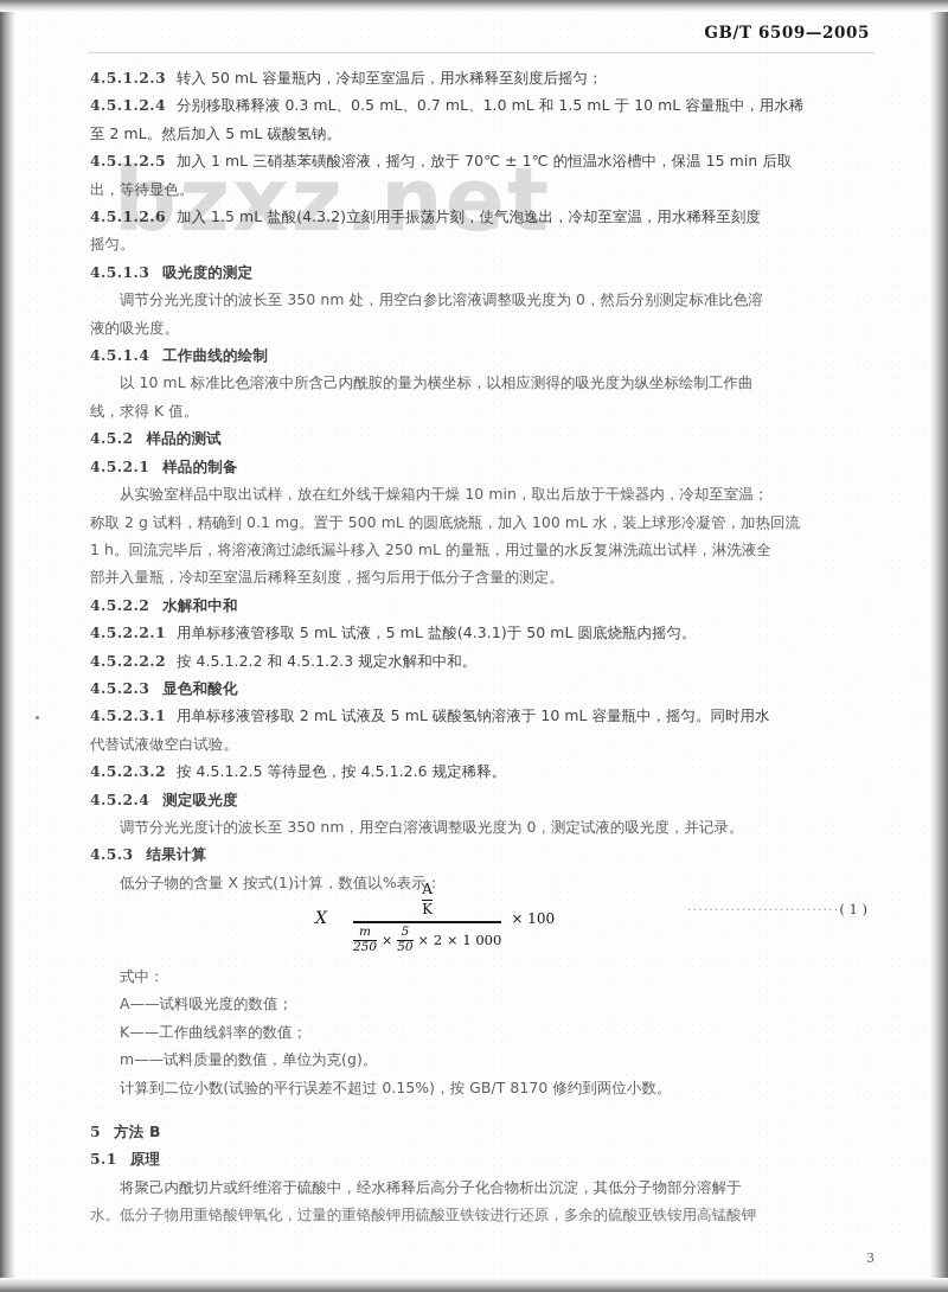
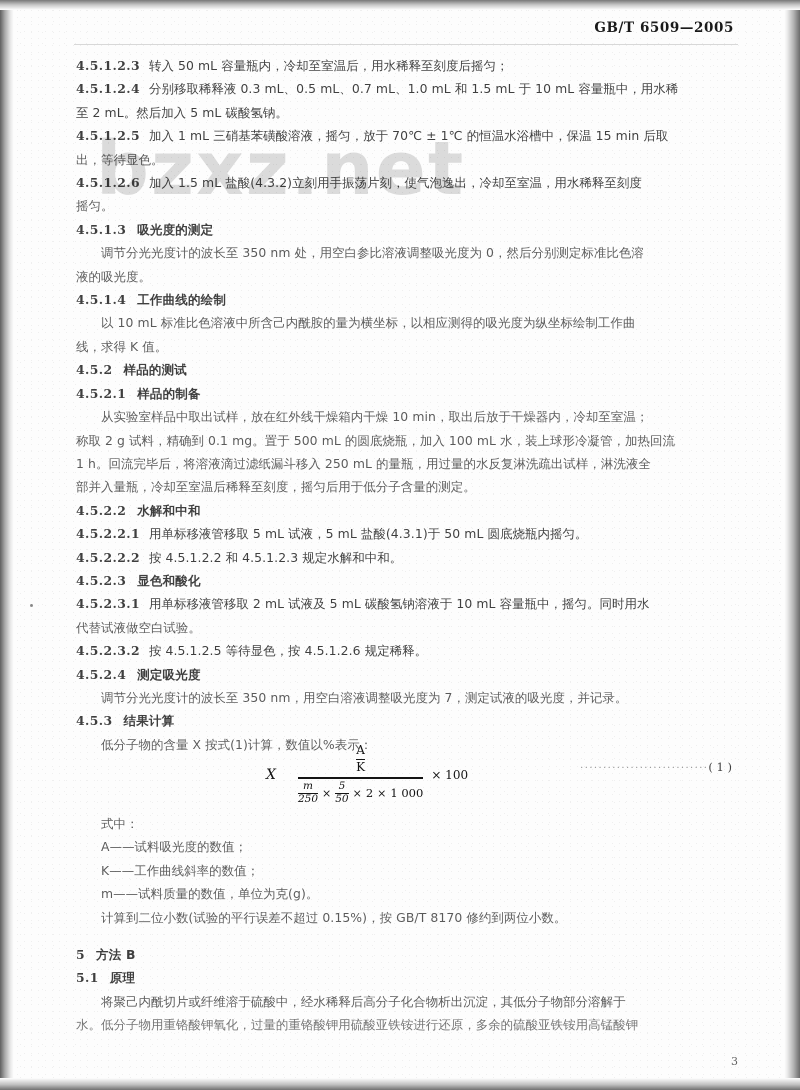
  GB/T 6509—2005
  bzxz.net
  4.5.1.2.3 转入 50 mL 容量瓶内，冷却至室温后，用水稀释至刻度后摇匀；
  4.5.1.2.4 分别移取稀释液 0.3 mL、0.5 mL、0.7 mL、1.0 mL 和 1.5 mL 于 10 mL 容量瓶中，用水稀
  至 2 mL。然后加入 5 mL 碳酸氢钠。
  4.5.1.2.5 加入 1 mL 三硝基苯磺酸溶液，摇匀，放于 70℃ ± 1℃ 的恒温水浴槽中，保温 15 min 后取
  出，等待显色。
  4.5.1.2.6 加入 1.5 mL 盐酸(4.3.2)立刻用手振荡片刻，使气泡逸出，冷却至室温，用水稀释至刻度
  摇匀。
  4.5.1.3 吸光度的测定
  调节分光光度计的波长至 350 nm 处，用空白参比溶液调整吸光度为 0，然后分别测定标准比色溶
  液的吸光度。
  4.5.1.4 工作曲线的绘制
  以 10 mL 标准比色溶液中所含己内酰胺的量为横坐标，以相应测得的吸光度为纵坐标绘制工作曲
  线，求得 K 值。
  4.5.2 样品的测试
  4.5.2.1 样品的制备
  从实验室样品中取出试样，放在红外线干燥箱内干燥 10 min，取出后放于干燥器内，冷却至室温；
  称取 2 g 试料，精确到 0.1 mg。置于 500 mL 的圆底烧瓶，加入 100 mL 水，装上球形冷凝管，加热回流
  1 h。回流完毕后，将溶液滴过滤纸漏斗移入 250 mL 的量瓶，用过量的水反复淋洗疏出试样，淋洗液全
  部并入量瓶，冷却至室温后稀释至刻度，摇匀后用于低分子含量的测定。
  4.5.2.2 水解和中和
  4.5.2.2.1 用单标移液管移取 5 mL 试液，5 mL 盐酸(4.3.1)于 50 mL 圆底烧瓶内摇匀。
  4.5.2.2.2 按 4.5.1.2.2 和 4.5.1.2.3 规定水解和中和。
  4.5.2.3 显色和酸化
  4.5.2.3.1 用单标移液管移取 2 mL 试液及 5 mL 碳酸氢钠溶液于 10 mL 容量瓶中，摇匀。同时用水
  代替试液做空白试验。
  4.5.2.3.2 按 4.5.1.2.5 等待显色，按 4.5.1.2.6 规定稀释。
  4.5.2.4 测定吸光度
- 调节分光光度计的波长至 350 nm，用空白溶液调整吸光度为 0，测定试液的吸光度，并记录。
+ 调节分光光度计的波长至 350 nm，用空白溶液调整吸光度为 7，测定试液的吸光度，并记录。
  4.5.3 结果计算
  低分子物的含量 X 按式(1)计算，数值以%表示：
  X
  A
  K
  m
  250
  ×
  5
  50
  ×
  2
  ×
  1 000
  × 100
  ····························( 1 )
  式中：
  A——试料吸光度的数值；
  K——工作曲线斜率的数值；
  m——试料质量的数值，单位为克(g)。
  计算到二位小数(试验的平行误差不超过 0.15%)，按 GB/T 8170 修约到两位小数。
  5 方法 B
  5.1 原理
  将聚己内酰切片或纤维溶于硫酸中，经水稀释后高分子化合物析出沉淀，其低分子物部分溶解于
  水。低分子物用重铬酸钾氧化，过量的重铬酸钾用硫酸亚铁铵进行还原，多余的硫酸亚铁铵用高锰酸钾
  3
